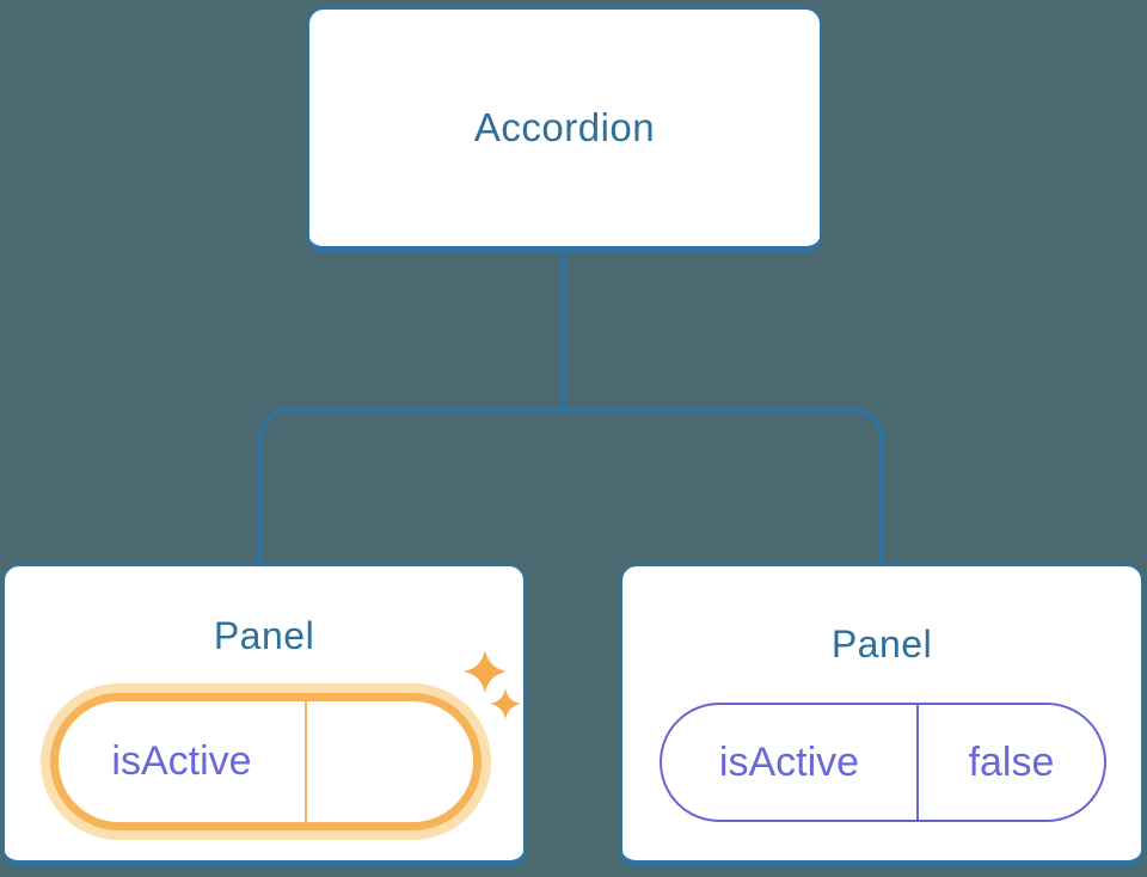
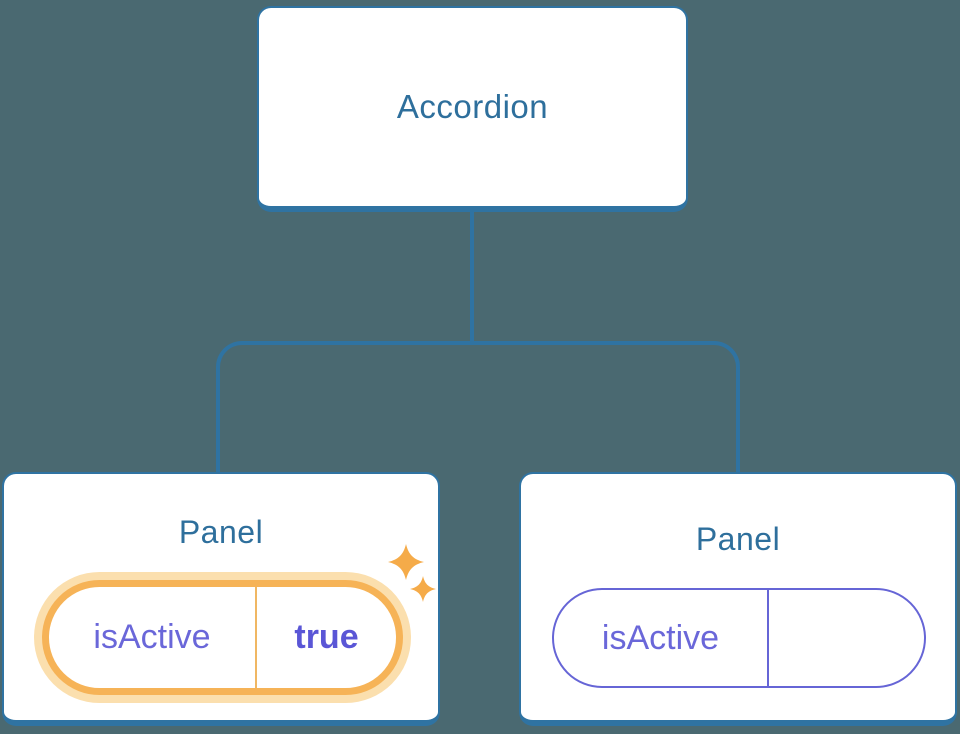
  Accordion
  Panel
  isActive
+ true
  Panel
  isActive
- false
